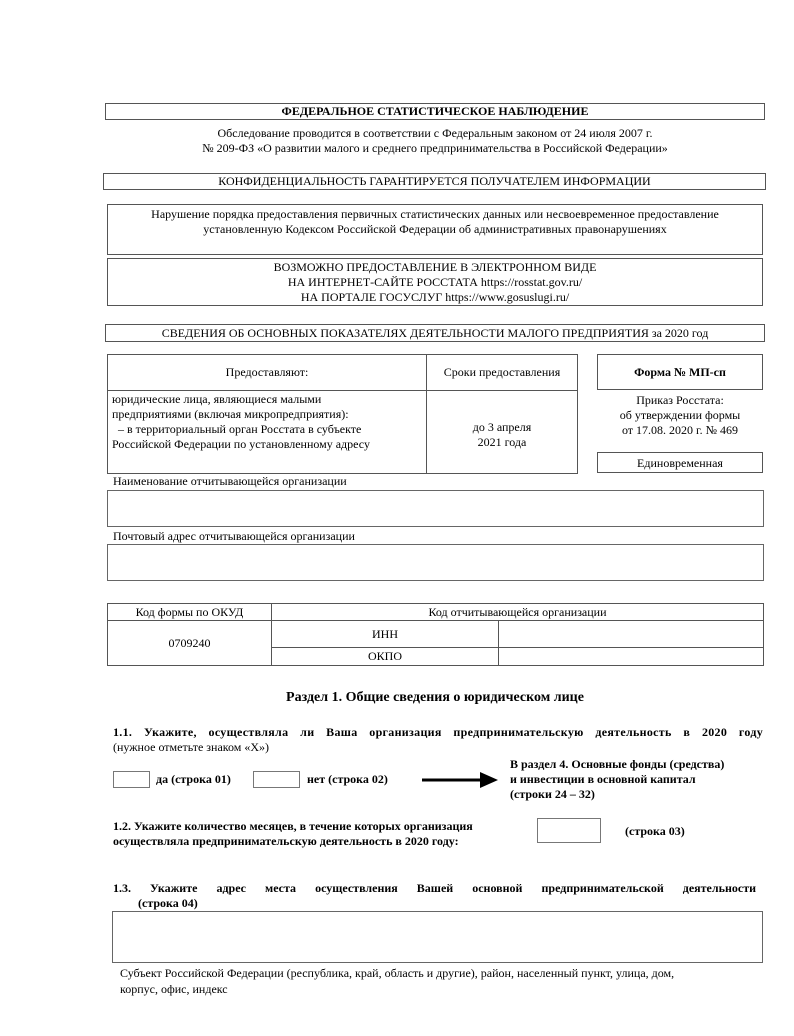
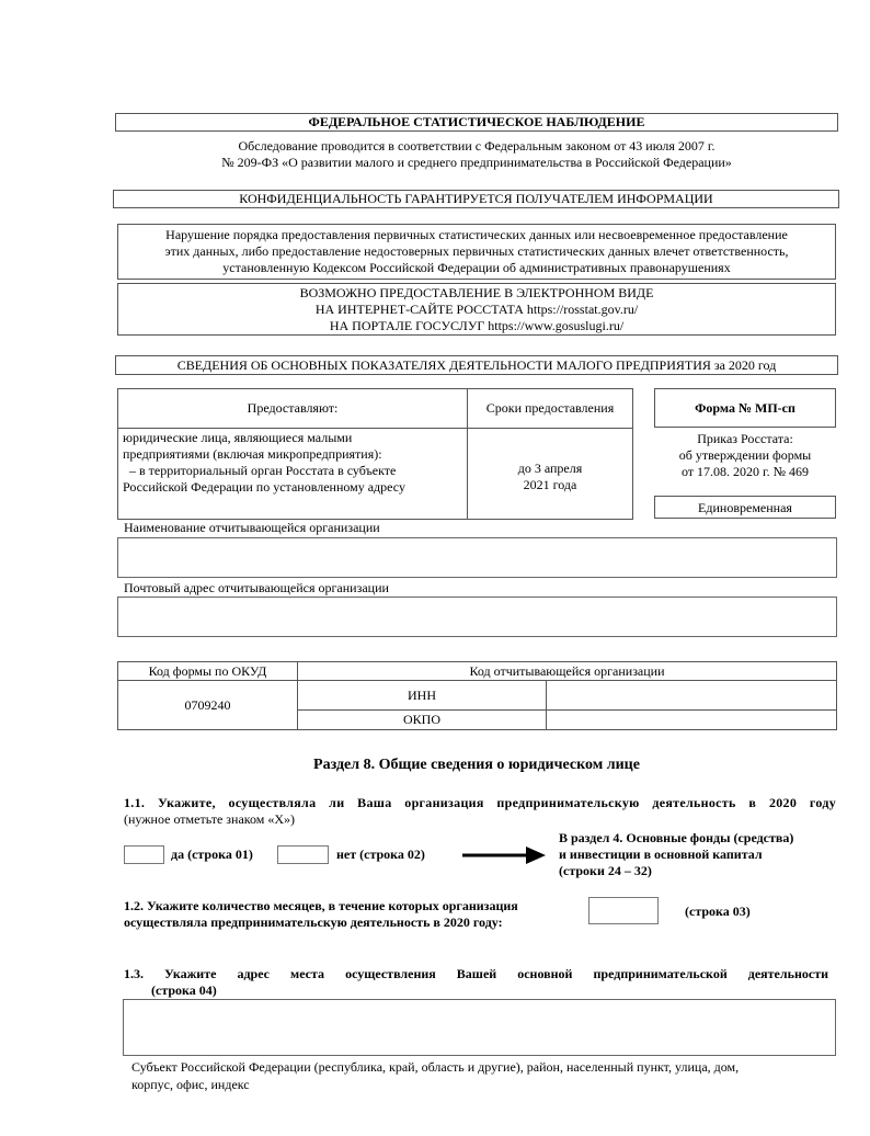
  ФЕДЕРАЛЬНОЕ СТАТИСТИЧЕСКОЕ НАБЛЮДЕНИЕ
- Обследование проводится в соответствии с Федеральным законом от 24 июля 2007 г.
+ Обследование проводится в соответствии с Федеральным законом от 43 июля 2007 г.
  № 209-ФЗ «О развитии малого и среднего предпринимательства в Российской Федерации»
  КОНФИДЕНЦИАЛЬНОСТЬ ГАРАНТИРУЕТСЯ ПОЛУЧАТЕЛЕМ ИНФОРМАЦИИ
  Нарушение порядка предоставления первичных статистических данных или несвоевременное предоставление
+ этих данных, либо предоставление недостоверных первичных статистических данных влечет ответственность,
  установленную Кодексом Российской Федерации об административных правонарушениях
  ВОЗМОЖНО ПРЕДОСТАВЛЕНИЕ В ЭЛЕКТРОННОМ ВИДЕ
  НА ИНТЕРНЕТ-САЙТЕ РОССТАТА https://rosstat.gov.ru/
  НА ПОРТАЛЕ ГОСУСЛУГ https://www.gosuslugi.ru/
  СВЕДЕНИЯ ОБ ОСНОВНЫХ ПОКАЗАТЕЛЯХ ДЕЯТЕЛЬНОСТИ МАЛОГО ПРЕДПРИЯТИЯ за 2020 год
  Предоставляют:	Сроки предоставления
  юридические лица, являющиеся малыми предприятиями (включая микропредприятия): – в территориальный орган Росстата в субъекте Российской Федерации по установленному адресу	до 3 апреля 2021 года
  Форма № МП-сп
  Приказ Росстата:
  об утверждении формы
  от 17.08. 2020 г. № 469
  Единовременная
  Наименование отчитывающейся организации
  Почтовый адрес отчитывающейся организации
  Код формы по ОКУД	Код отчитывающейся организации
  0709240	ИНН
  ОКПО
- Раздел 1. Общие сведения о юридическом лице
+ Раздел 8. Общие сведения о юридическом лице
  1.1. Укажите, осуществляла ли Ваша организация предпринимательскую деятельность в 2020 году
  (нужное отметьте знаком «X»)
  да (строка 01)
  нет (строка 02)
  В раздел 4. Основные фонды (средства)
  и инвестиции в основной капитал
  (строки 24 – 32)
  1.2. Укажите количество месяцев, в течение которых организация
  осуществляла предпринимательскую деятельность в 2020 году:
  (строка 03)
  1.3. Укажите адрес места осуществления Вашей основной предпринимательской деятельности
  (строка 04)
  Субъект Российской Федерации (республика, край, область и другие), район, населенный пункт, улица, дом,
  корпус, офис, индекс
